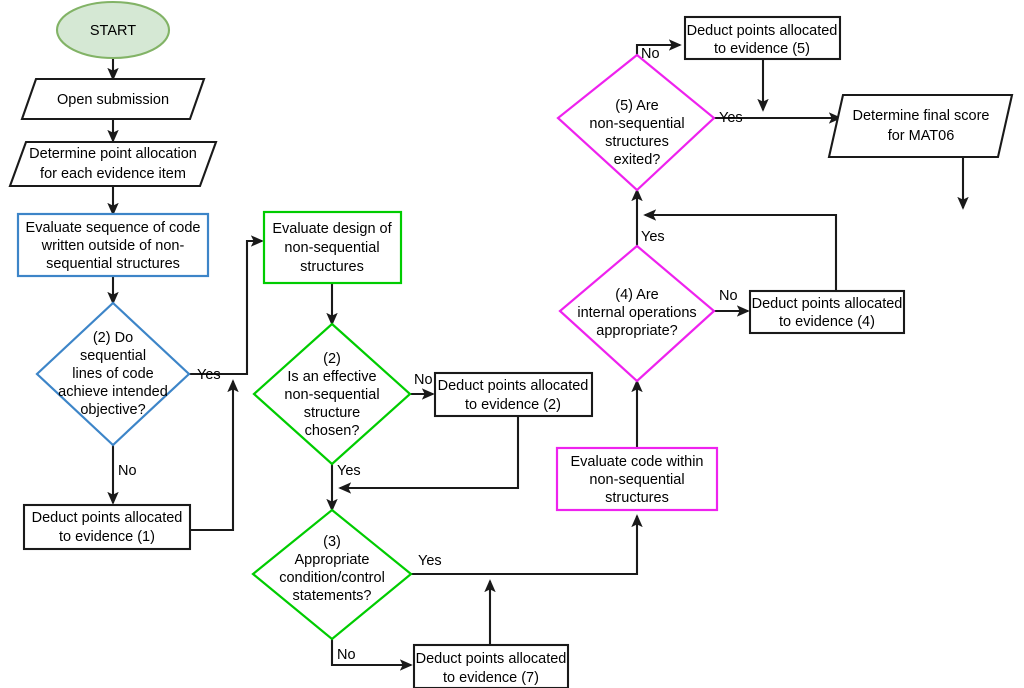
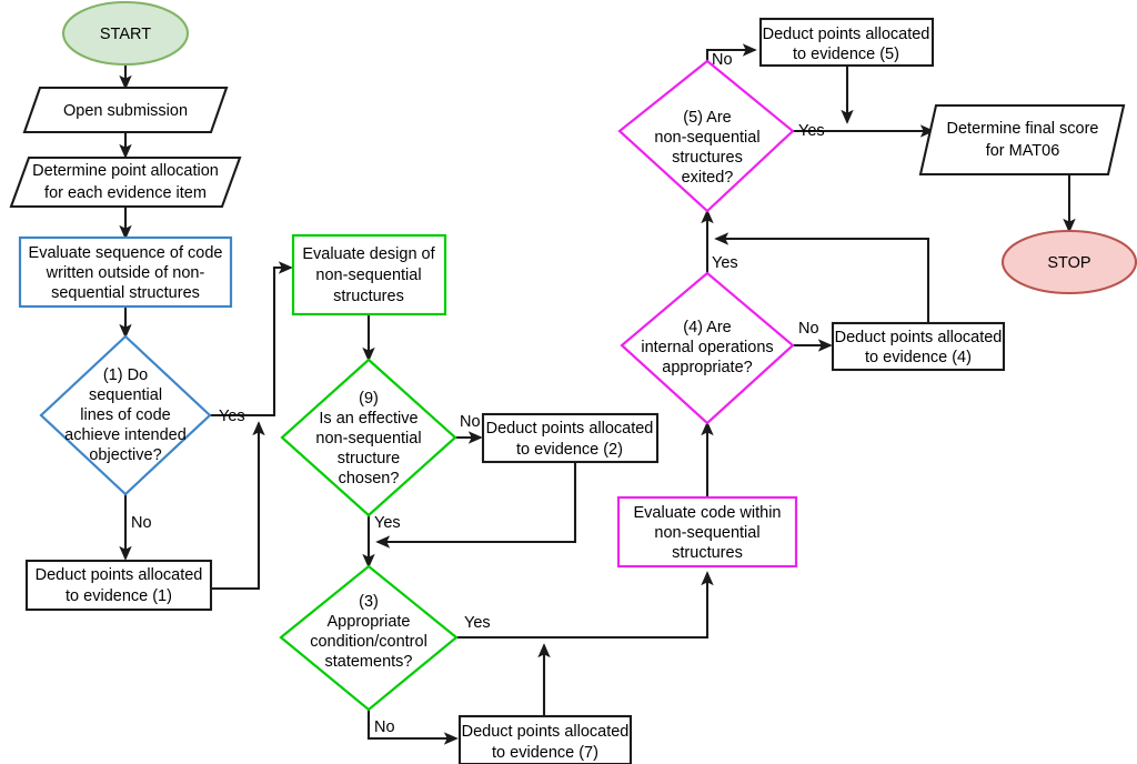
  START
  Open submission
  Determine point allocation
  for each evidence item
  Evaluate sequence of code
  written outside of non-
  sequential structures
- (2) Do
+ (1) Do
  sequential
  lines of code
  achieve intended
  objective?
  Deduct points allocated
  to evidence (1)
  Evaluate design of
  non-sequential
  structures
- (2)
+ (9)
  Is an effective
  non-sequential
  structure
  chosen?
  Deduct points allocated
  to evidence (2)
  (3)
  Appropriate
  condition/control
  statements?
  Deduct points allocated
  to evidence (7)
  Evaluate code within
  non-sequential
  structures
  (4) Are
  internal operations
  appropriate?
  Deduct points allocated
  to evidence (4)
  (5) Are
  non-sequential
  structures
  exited?
  Deduct points allocated
  to evidence (5)
  Determine final score
  for MAT06
+ STOP
  Yes
  No
  No
  Yes
  Yes
  No
  No
  Yes
  No
  Yes
